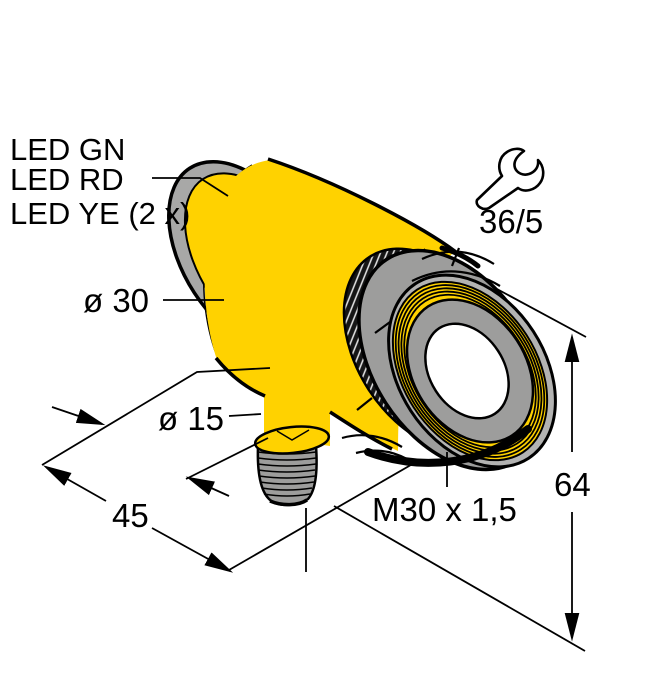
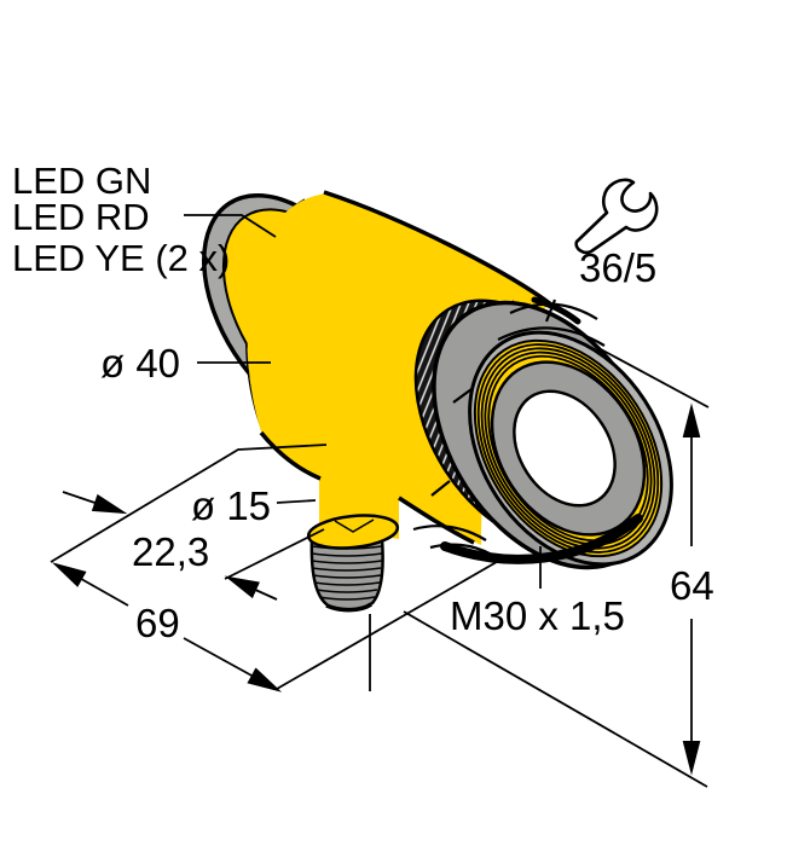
  LED GN
  LED RD
  LED YE (2 x)
- ø 30
+ ø 40
  ø 15
+ 22,3
- 45
+ 69
  64
  M30 x 1,5
  36/5
